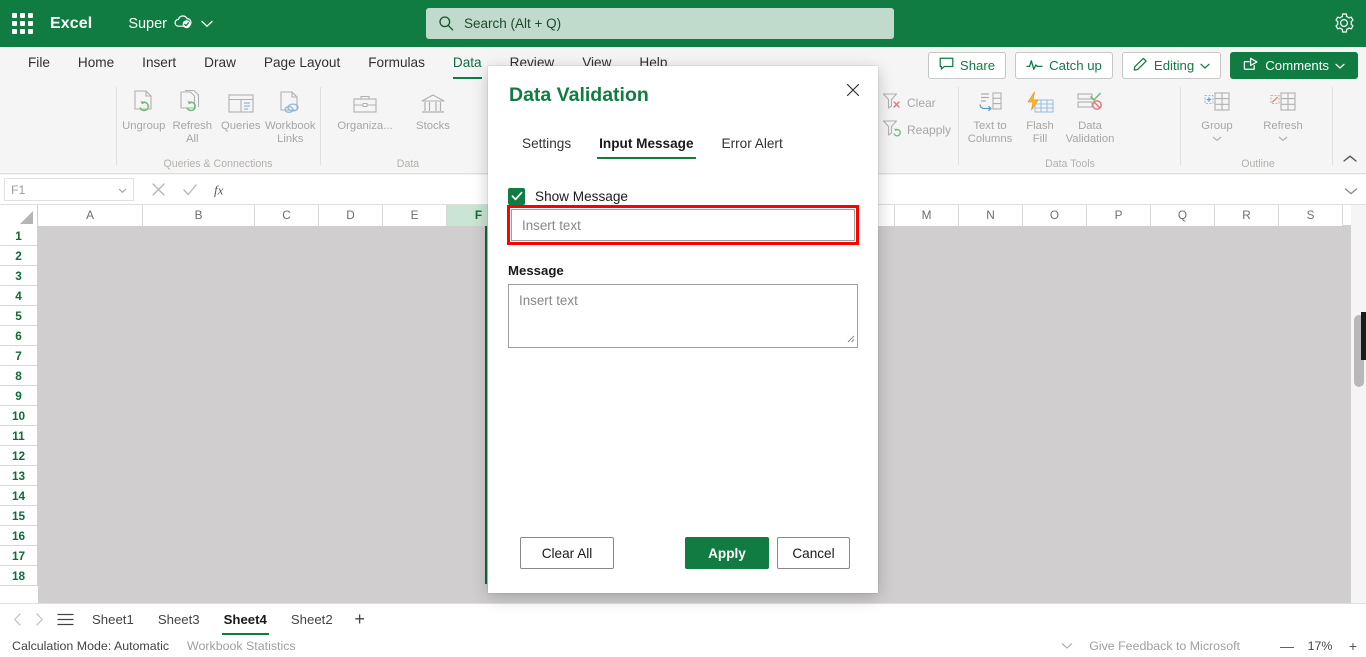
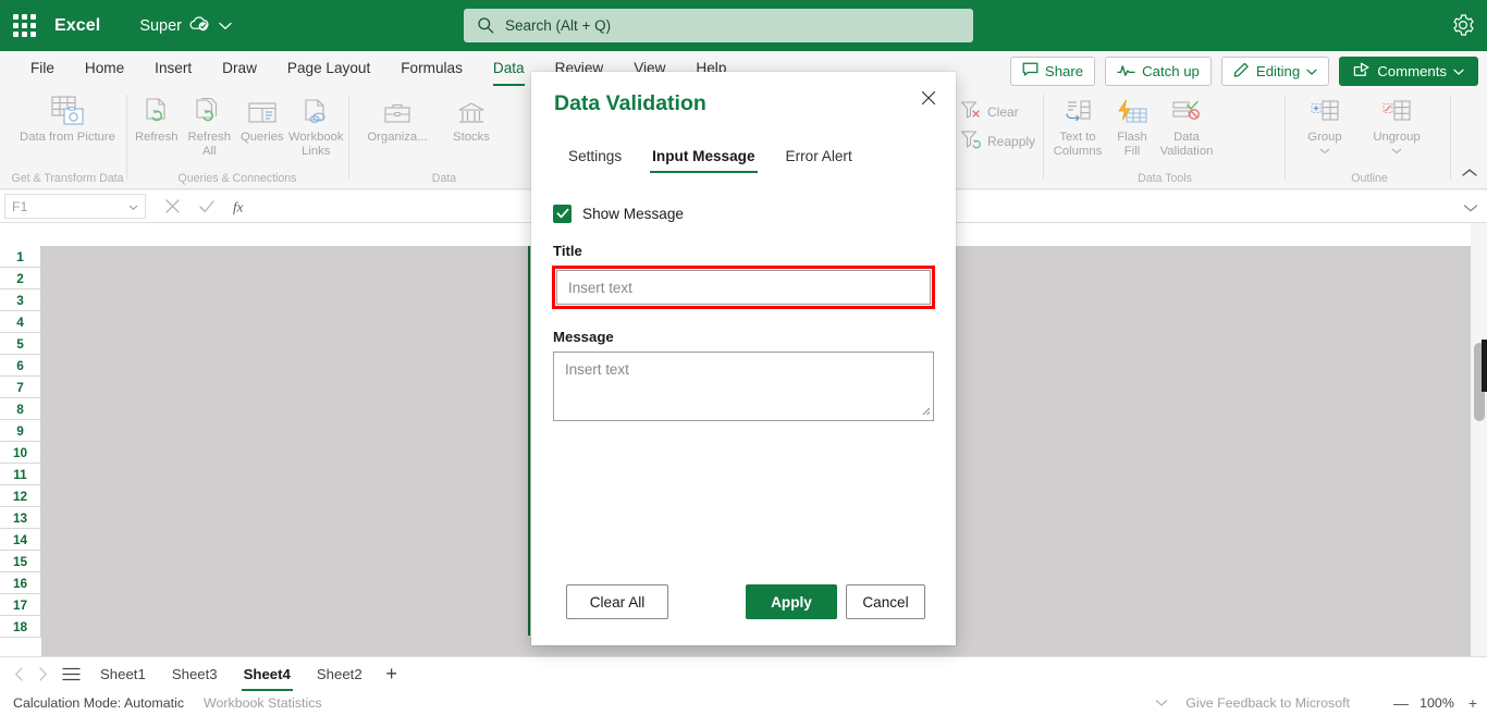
  Excel
  Super
  Search (Alt + Q)
  File
  Home
  Insert
  Draw
  Page Layout
  Formulas
  Data
  Review
  View
  Help
  Share
  Catch up
  Editing
  Comments
+ Data from Picture
+ Get & Transform Data
- Ungroup
+ Refresh
  Refresh All
  Queries
  Workbook Links
  Queries & Connections
  Organiza...
  Stocks
  Data
  Clear
  Reapply
  Text to Columns
  Flash Fill
  Data Validation
  Data Tools
  Group
- Refresh
+ Ungroup
  Outline
  F1
  fx
- A
- B
- C
- D
- E
- F
- M
- N
- O
- P
- Q
- R
- S
  1
  2
  3
  4
  5
  6
  7
  8
  9
  10
  11
  12
  13
  14
  15
  16
  17
  18
  Sheet1
  Sheet3
  Sheet4
  Sheet2
  +
  Calculation Mode: Automatic
  Workbook Statistics
  Give Feedback to Microsoft
  —
- 17%
+ 100%
  +
  Data Validation
  Settings
  Input Message
  Error Alert
  Show Message
+ Title
  Insert text
  Message
  Insert text
  Clear All
  Apply
  Cancel
